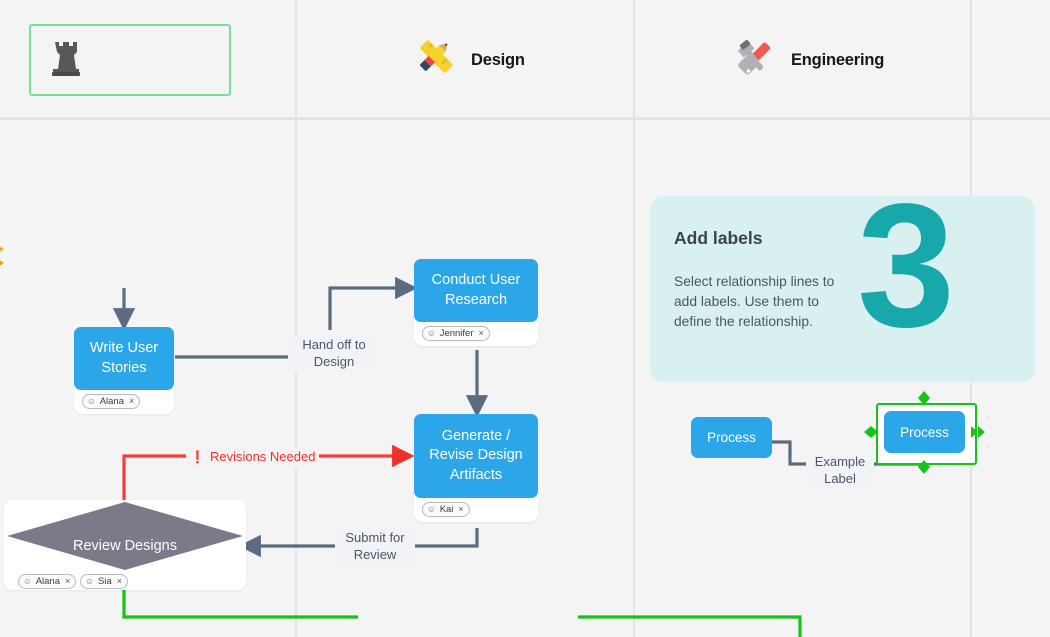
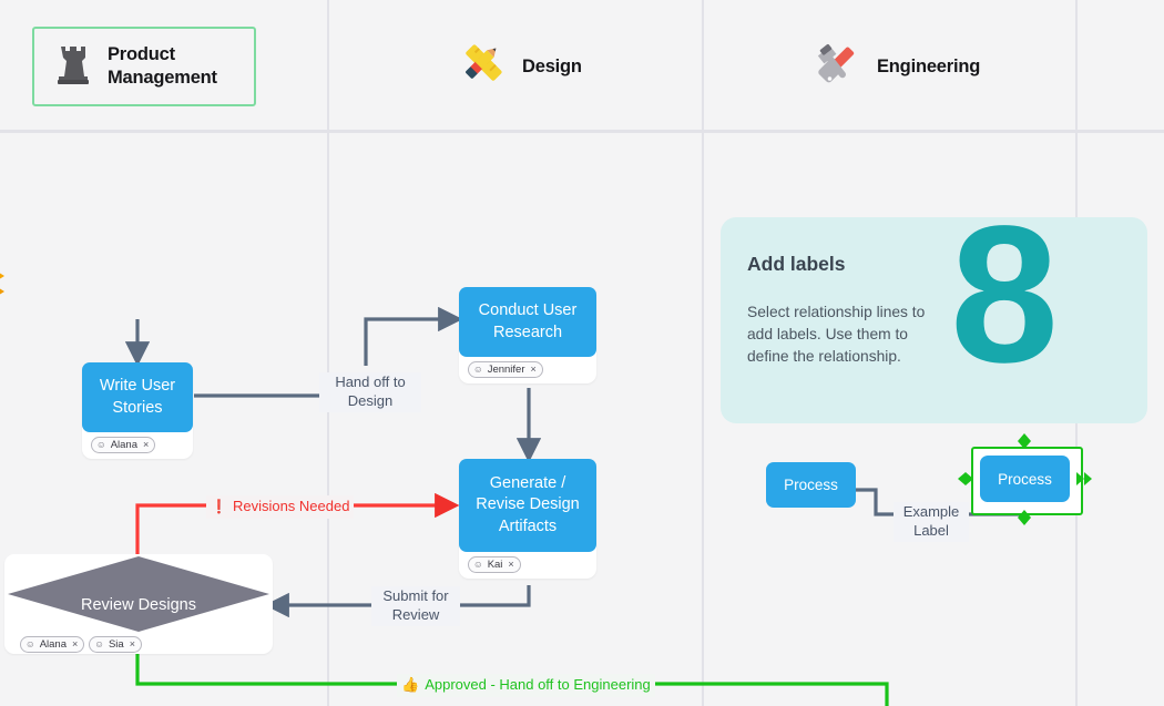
+ Product
+ Management
  Design
  Engineering
  Write User
  Stories
  ☺
  Alana
  ×
  Conduct User
  Research
  ☺
  Jennifer
  ×
  Generate /
  Revise Design
  Artifacts
  ☺
  Kai
  ×
  Review Designs
  ☺
  Alana
  ×
  ☺
  Sia
  ×
  Hand off to
  Design
  Submit for
  Review
  ❗
  Revisions Needed
+ 👍
+ Approved - Hand off to Engineering
- 3
+ 8
  Add labels
  Select relationship lines to
  add labels. Use them to
  define the relationship.
  Process
  Example
  Label
  Process
